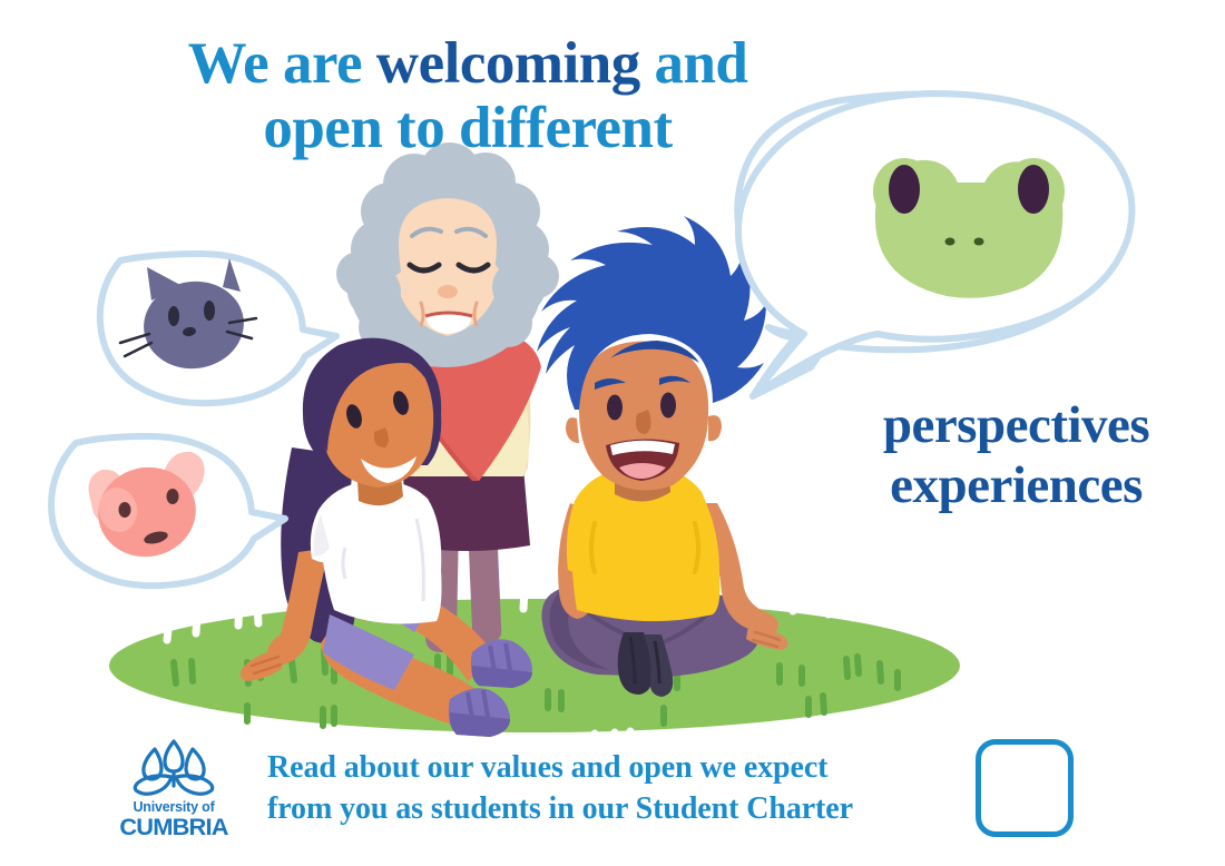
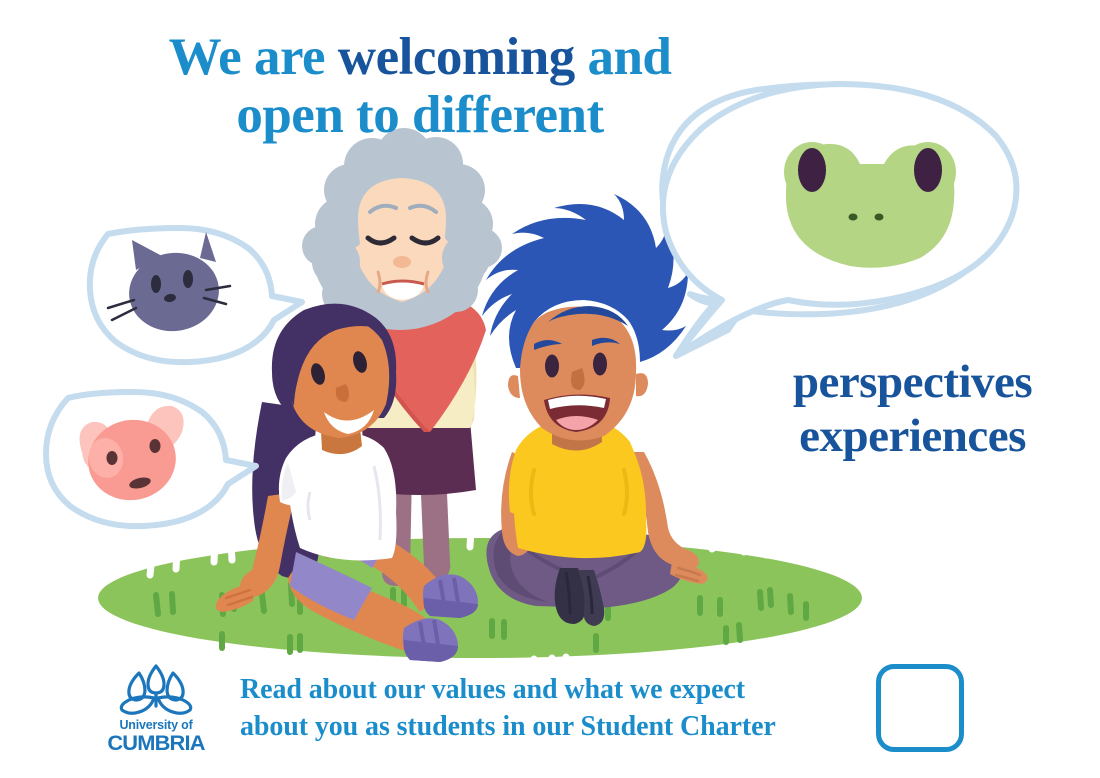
  We are welcoming and
  open to different
  perspectives
  experiences
- Read about our values and open we expect
+ Read about our values and what we expect
- from you as students in our Student Charter
+ about you as students in our Student Charter
  University of
  CUMBRIA
